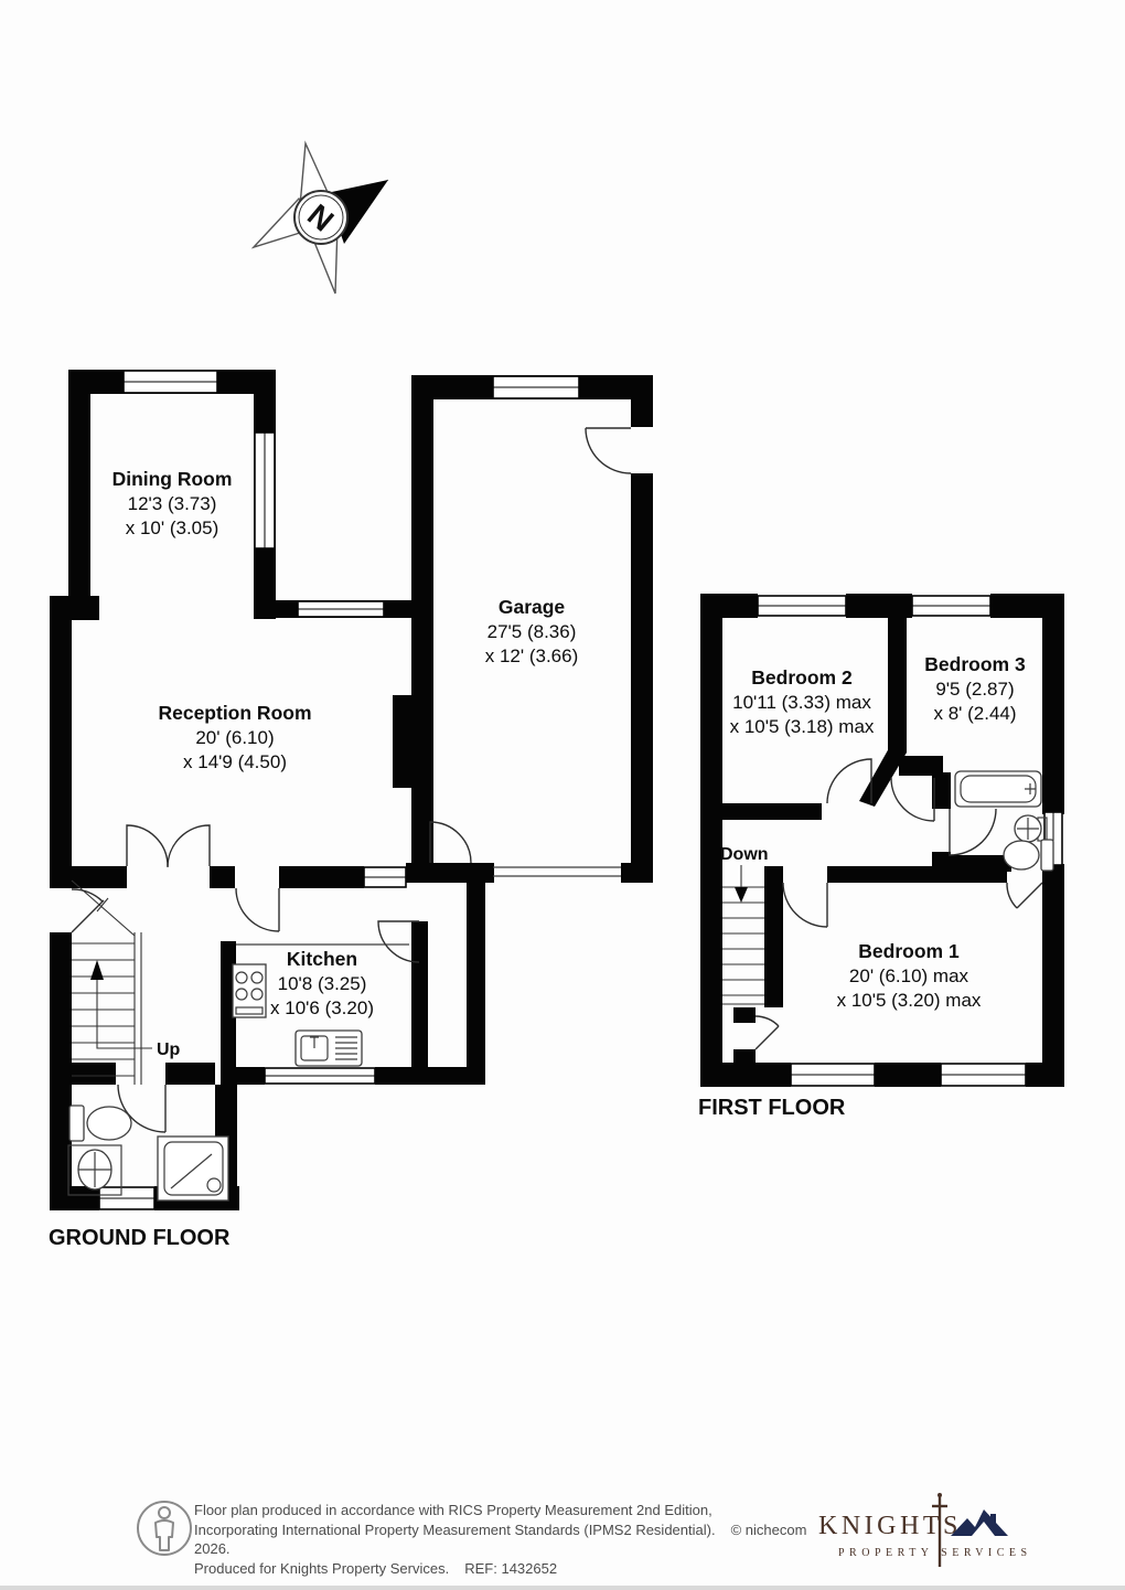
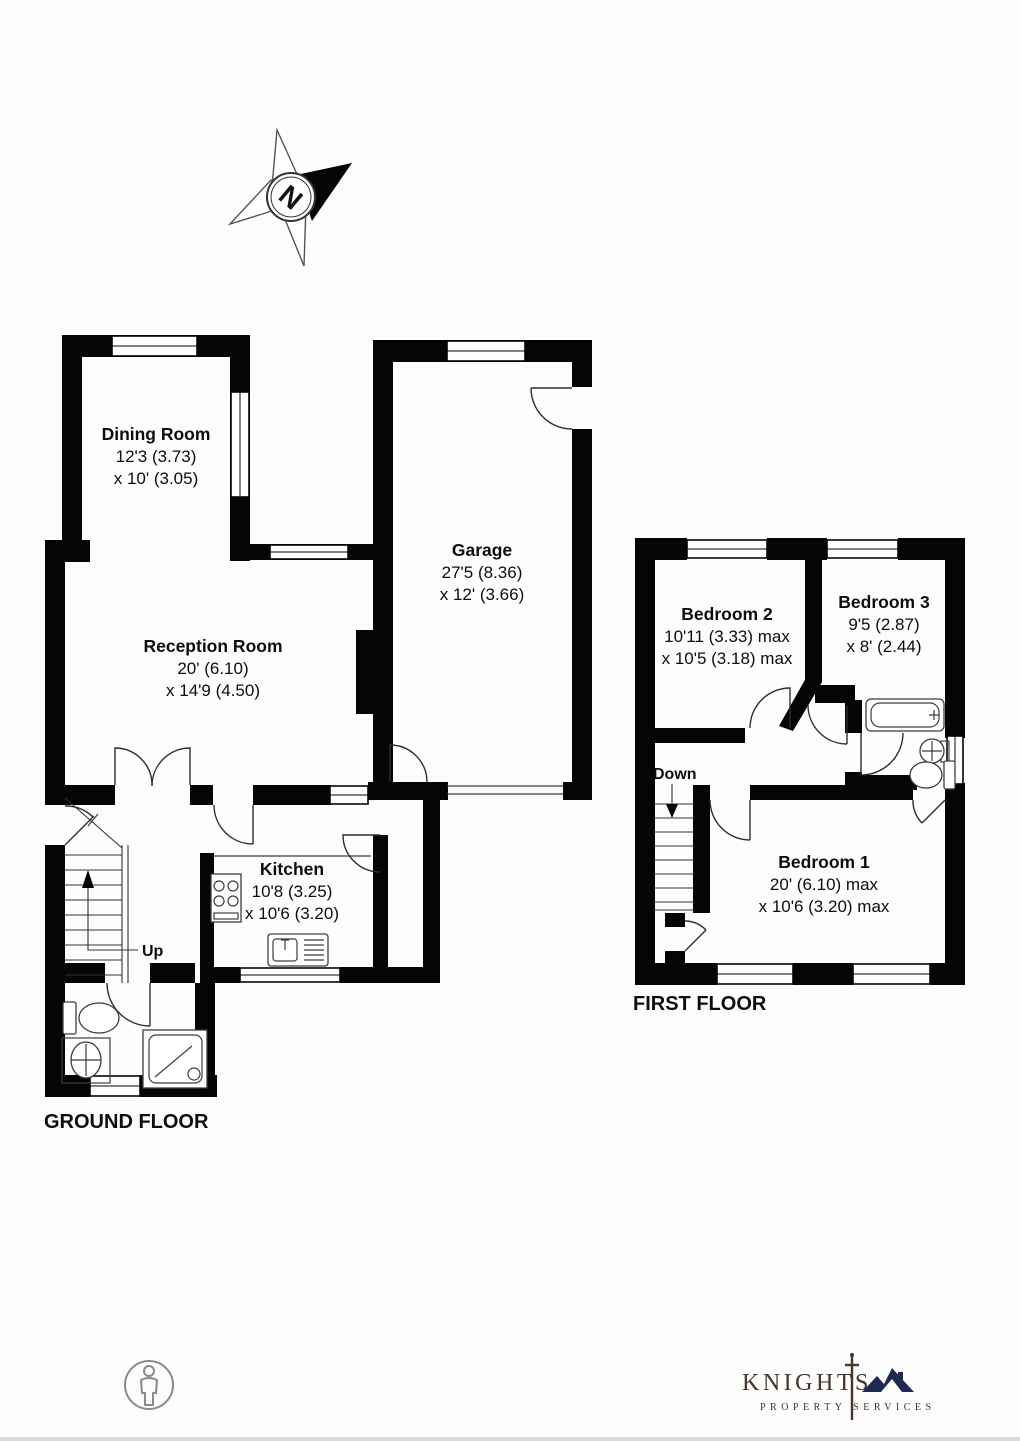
  Dining Room
  12'3 (3.73)
  x 10' (3.05)
  Reception Room
  20' (6.10)
  x 14'9 (4.50)
  Kitchen
  10'8 (3.25)
  x 10'6 (3.20)
  Garage
  27'5 (8.36)
  x 12' (3.66)
  Up
  GROUND FLOOR
  Bedroom 2
  10'11 (3.33) max
  x 10'5 (3.18) max
  Bedroom 3
  9'5 (2.87)
  x 8' (2.44)
  Bedroom 1
  20' (6.10) max
- x 10'5 (3.20) max
+ x 10'6 (3.20) max
  Down
  FIRST FLOOR
- Floor plan produced in accordance with RICS Property Measurement 2nd Edition,
- Incorporating International Property Measurement Standards (IPMS2 Residential). © nichecom 2026.
- Produced for Knights Property Services. REF: 1432652
  KNIGHTS
  PROPERTY SERVICES
